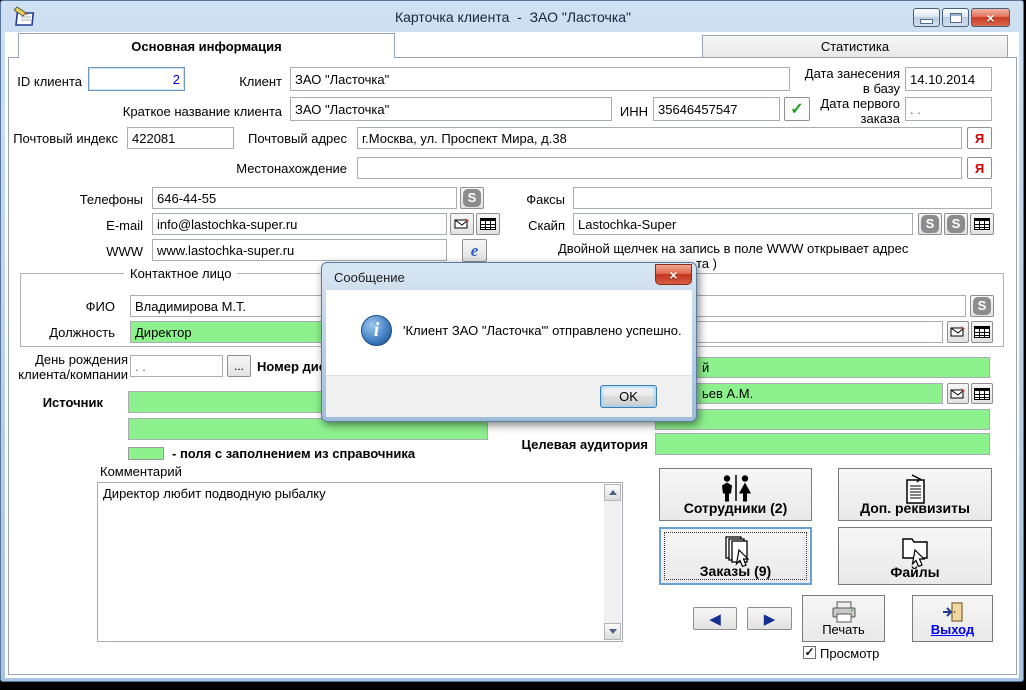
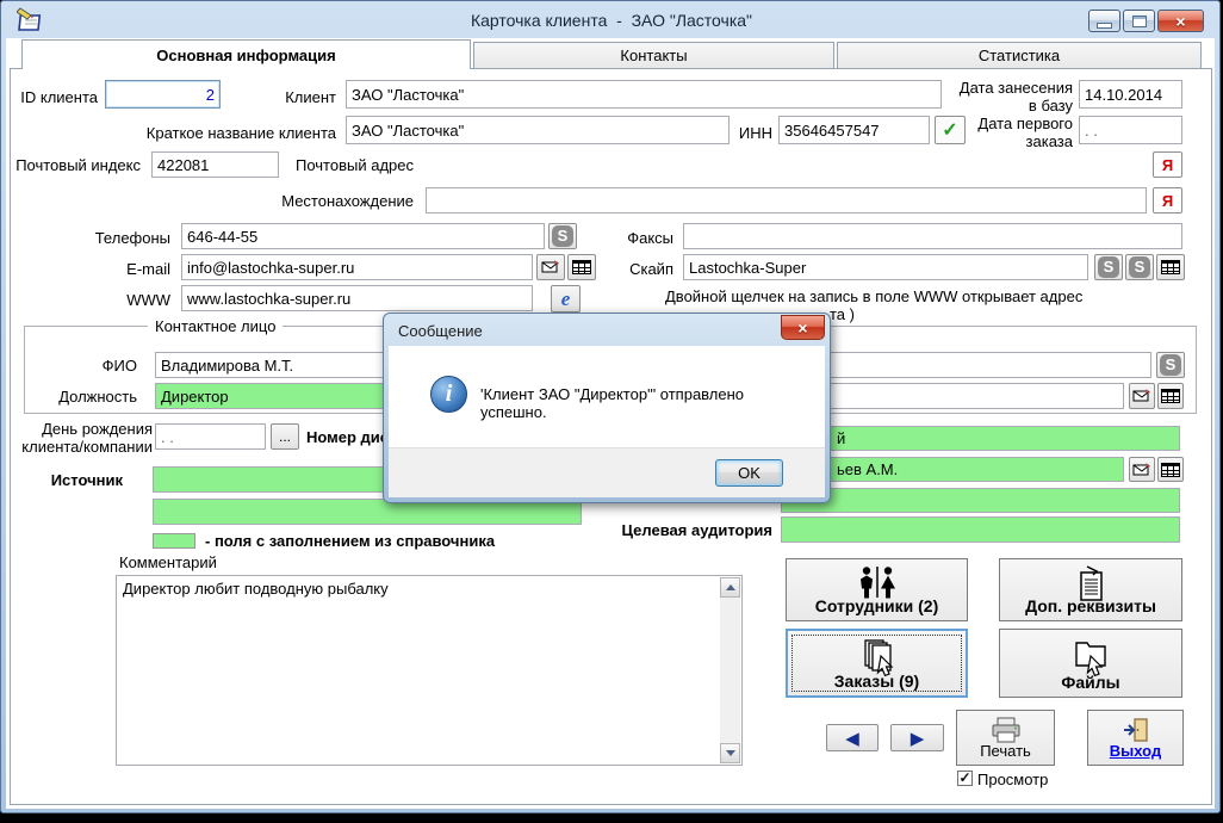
  Карточка клиента - ЗАО "Ласточка"
  ×
  Основная информация
+ Контакты
  Статистика
  ID клиента
  2
  Клиент
  ЗАО "Ласточка"
  Дата занесения в базу
  14.10.2014
  Краткое название клиента
  ЗАО "Ласточка"
  ИНН
  35646457547
  ✓
  Дата первого заказа
  . .
  Почтовый индекс
  422081
  Почтовый адрес
- г.Москва, ул. Проспект Мира, д.38
  Я
  Местонахождение
  Я
  Телефоны
  646-44-55
  S
  Факсы
  E-mail
  info@lastochka-super.ru
  Скайп
  Lastochka-Super
  S
  S
  WWW
  www.lastochka-super.ru
  e
  Двойной щелчек на запись в поле WWW открывает адрес
  та )
  Контактное лицо
  ФИО
  Владимирова М.Т.
  S
  Должность
  Директор
  День рождения клиента/компании
  . .
  ...
  Номер ди
  й
  ьев А.М.
  Источник
  Целевая аудитория
  - поля с заполнением из справочника
  Комментарий
  Директор любит подводную рыбалку
  Сотрудники (2)
  Доп. реквизиты
  Заказы (9)
  Файлы
  ◀
  ▶
  Печать
  ✓
  Просмотр
  Выход
  Сообщение
  ×
  i
- 'Клиент ЗАО "Ласточка"' отправлено успешно.
+ 'Клиент ЗАО "Директор"' отправлено успешно.
  OK
